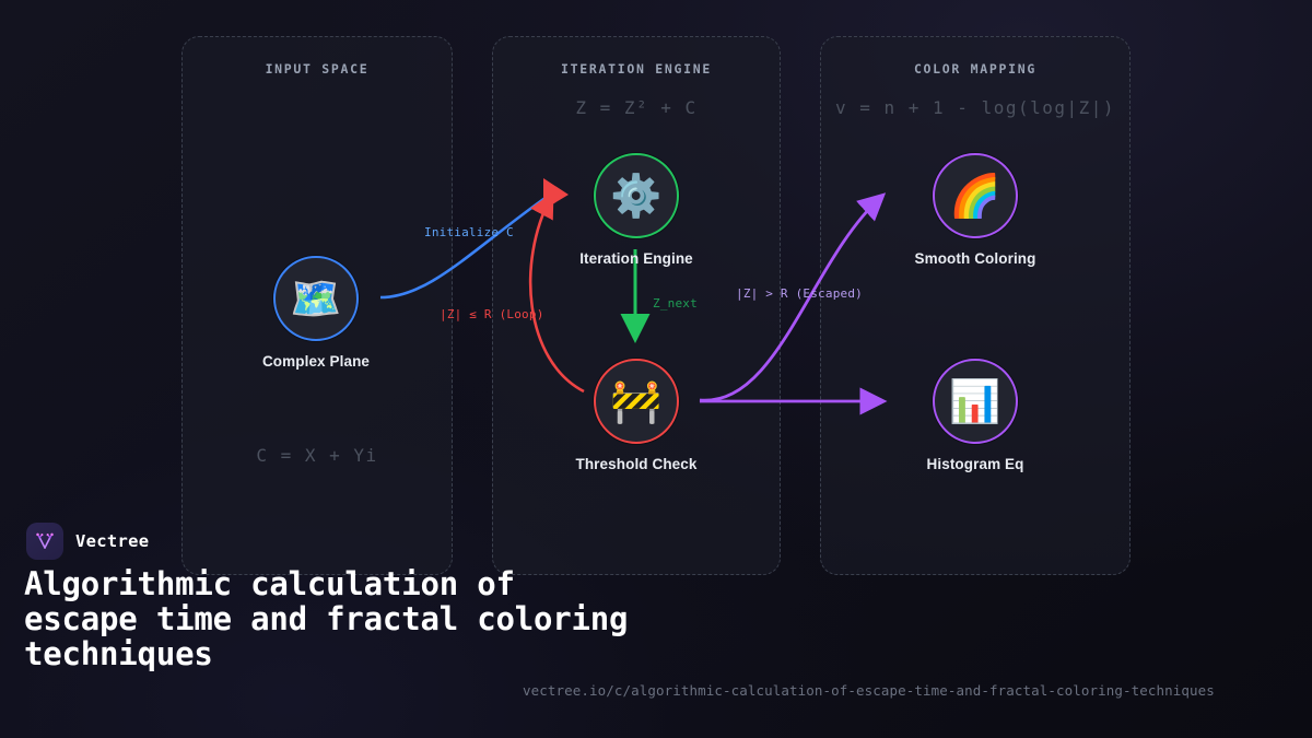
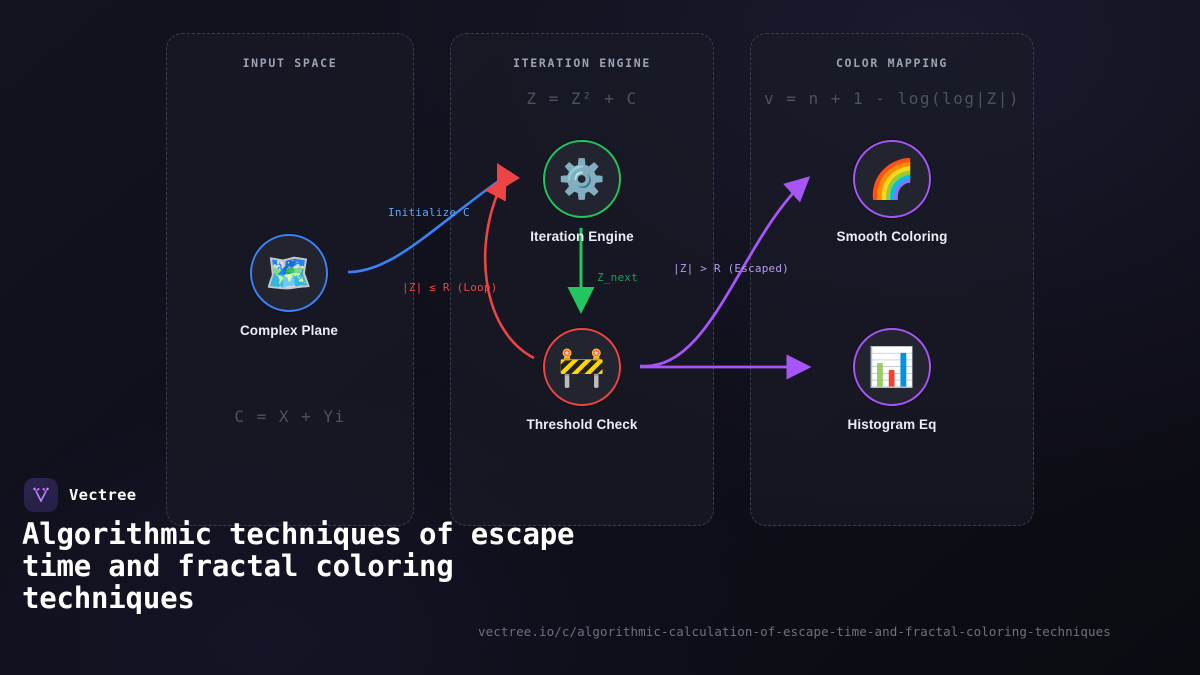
  INPUT SPACE
  C = X + Yi
  ITERATION ENGINE
  Z = Z² + C
  COLOR MAPPING
  v = n + 1 - log(log|Z|)
  Initialize C
  |Z| ≤ R (Loop)
  Z_next
  |Z| > R (Escaped)
  🗺️
  Complex Plane
  ⚙️
  Iteration Engine
  🚧
  Threshold Check
  🌈
  Smooth Coloring
  📊
  Histogram Eq
  Vectree
- Algorithmic calculation of escape time and fractal coloring techniques
+ Algorithmic techniques of escape time and fractal coloring techniques
  vectree.io/c/algorithmic-calculation-of-escape-time-and-fractal-coloring-techniques
